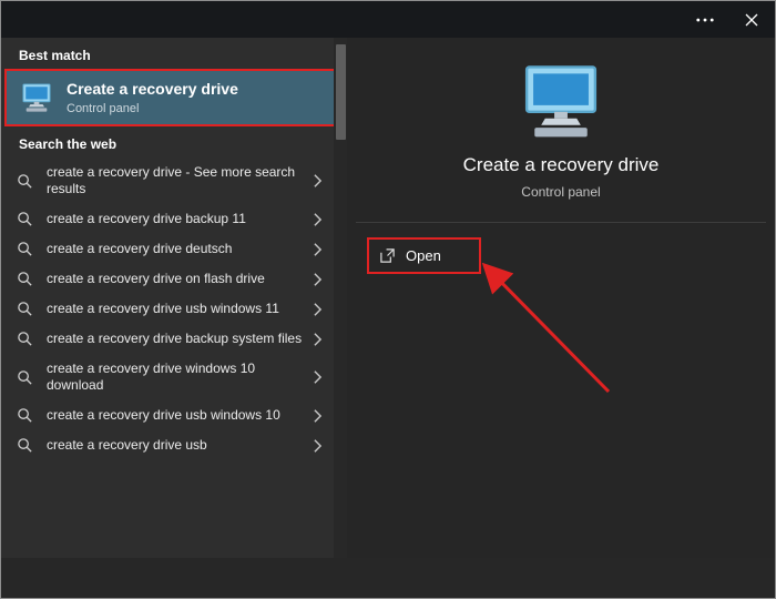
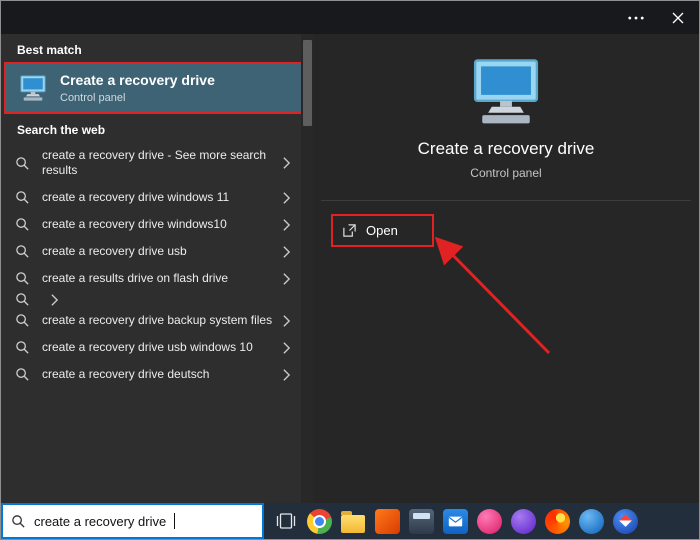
  Best match
  Create a recovery drive
  Control panel
  Search the web
  create a recovery drive - See more search results
- create a recovery drive backup 11
+ create a recovery drive windows 11
+ create a recovery drive windows10
- create a recovery drive deutsch
+ create a recovery drive usb
- create a recovery drive on flash drive
+ create a results drive on flash drive
- create a recovery drive usb windows 11
  create a recovery drive backup system files
- create a recovery drive windows 10 download
  create a recovery drive usb windows 10
- create a recovery drive usb
+ create a recovery drive deutsch
  Create a recovery drive
  Control panel
  Open
+ create a recovery drive
